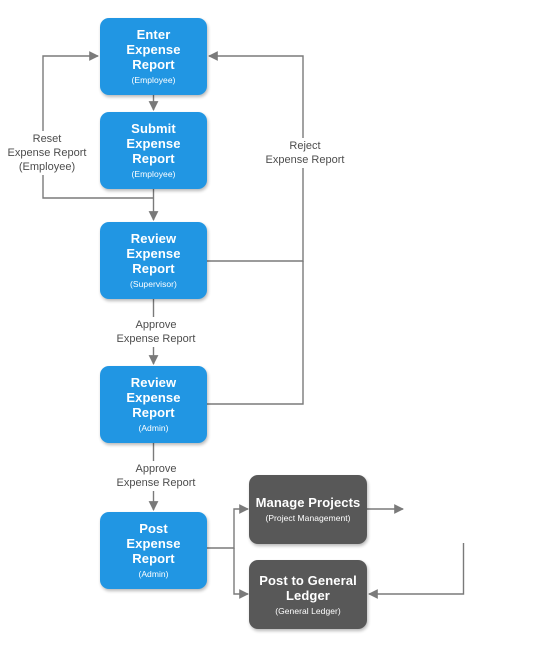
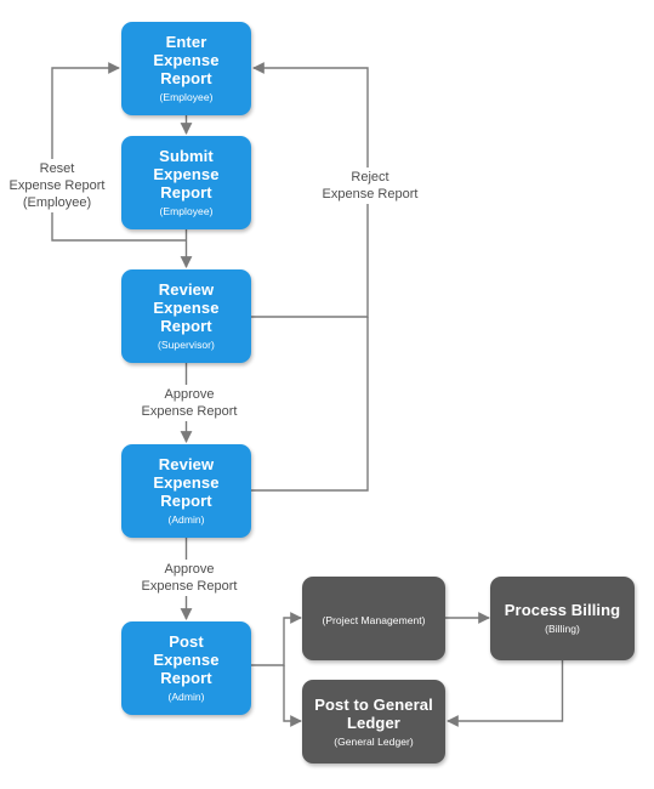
  Enter
  Expense Report
  (Employee)
  Submit
  Expense Report
  (Employee)
  Review
  Expense Report
  (Supervisor)
  Review
  Expense Report
  (Admin)
  Post
  Expense Report
  (Admin)
- Manage Projects
  (Project Management)
+ Process Billing
+ (Billing)
  Post to General
  Ledger
  (General Ledger)
  Reset
  Expense Report
  (Employee)
  Reject
  Expense Report
  Approve
  Expense Report
  Approve
  Expense Report
